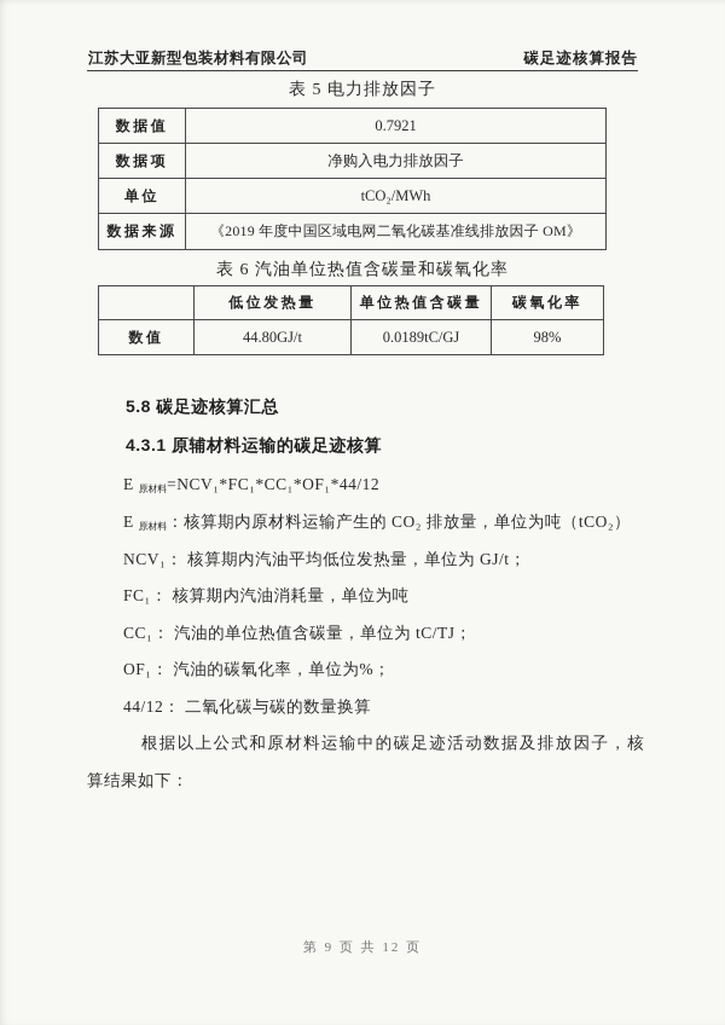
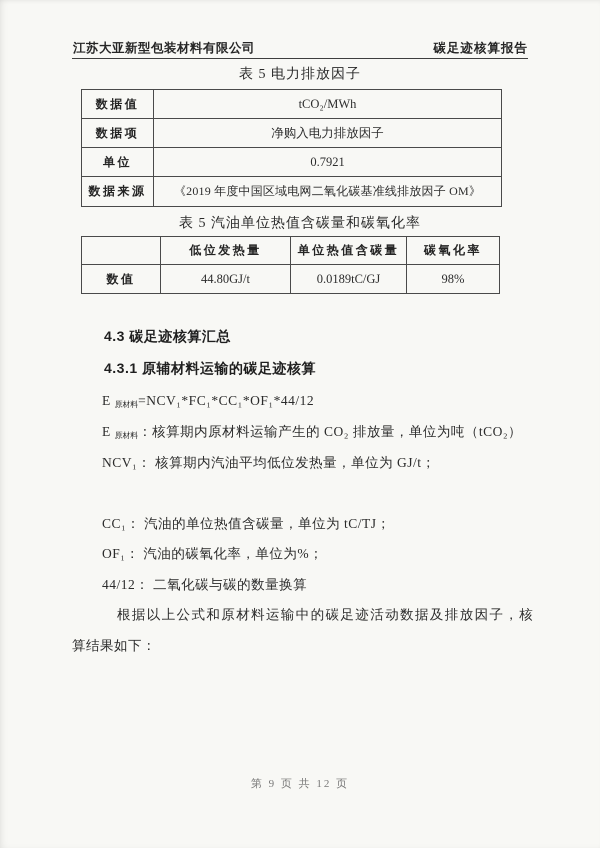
  江苏大亚新型包装材料有限公司
  碳足迹核算报告
  表 5 电力排放因子
- 数据值	0.7921
+ 数据值	tCO₂/MWh
  数据项	净购入电力排放因子
- 单位	tCO₂/MWh
+ 单位	0.7921
  数据来源	《2019 年度中国区域电网二氧化碳基准线排放因子 OM》
- 表 6 汽油单位热值含碳量和碳氧化率
+ 表 5 汽油单位热值含碳量和碳氧化率
  	低位发热量	单位热值含碳量	碳氧化率
  数值	44.80GJ/t	0.0189tC/GJ	98%
- 5.8 碳足迹核算汇总
+ 4.3 碳足迹核算汇总
  4.3.1 原辅材料运输的碳足迹核算
  E 原材料=NCV₁*FC₁*CC₁*OF₁*44/12
  E 原材料：核算期内原材料运输产生的 CO₂ 排放量，单位为吨（tCO₂）
  NCV₁： 核算期内汽油平均低位发热量，单位为 GJ/t；
- FC₁： 核算期内汽油消耗量，单位为吨
  CC₁： 汽油的单位热值含碳量，单位为 tC/TJ；
  OF₁： 汽油的碳氧化率，单位为%；
  44/12： 二氧化碳与碳的数量换算
  根据以上公式和原材料运输中的碳足迹活动数据及排放因子，核
  算结果如下：
  第 9 页 共 12 页
